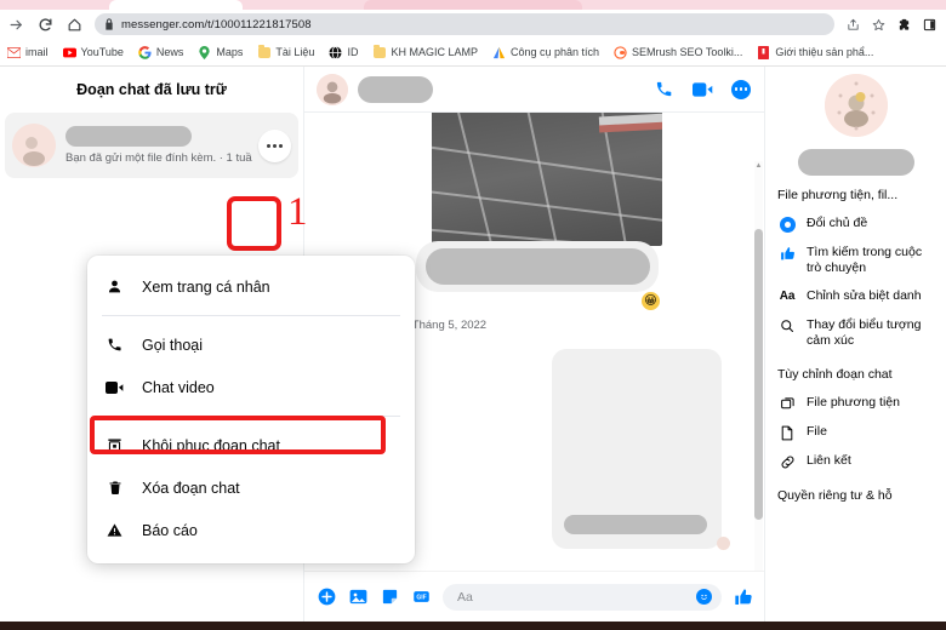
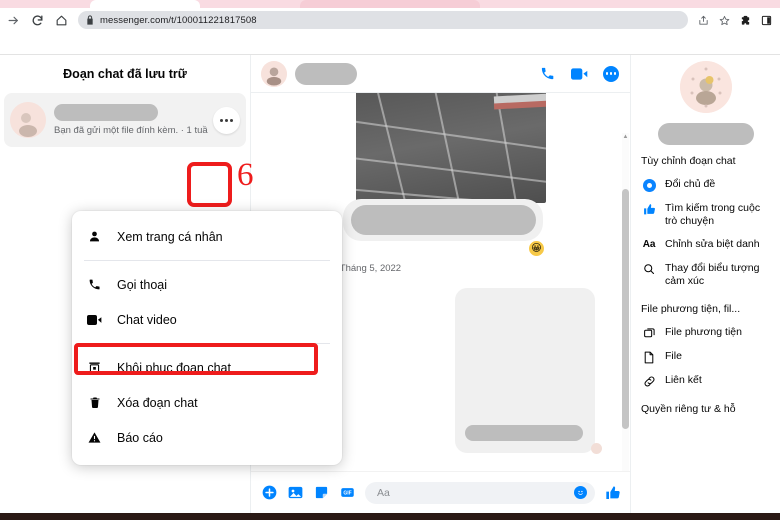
  messenger.com/t/100011221817508
- imail
- YouTube
- News
- Maps
- Tài Liệu
- ID
- KH MAGIC LAMP
- Công cụ phân tích
- SEMrush SEO Toolki...
- Giới thiệu sản phẩ...
  Đoạn chat đã lưu trữ
  Bạn đã gửi một file đính kèm. · 1 tuầ
  😀
  Aa
- File phương tiện, fil...
+ Tùy chỉnh đoạn chat
  Đổi chủ đề
  Tìm kiếm trong cuộc trò chuyện
  Aa
  Chỉnh sửa biệt danh
  Thay đổi biểu tượng cảm xúc
- Tùy chỉnh đoạn chat
+ File phương tiện, fil...
  File phương tiện
  File
  Liên kết
  Quyền riêng tư & hỗ
  Xem trang cá nhân
  Gọi thoại
  Chat video
  Khôi phục đoạn chat
  Xóa đoạn chat
  Báo cáo
- 1
+ 6
